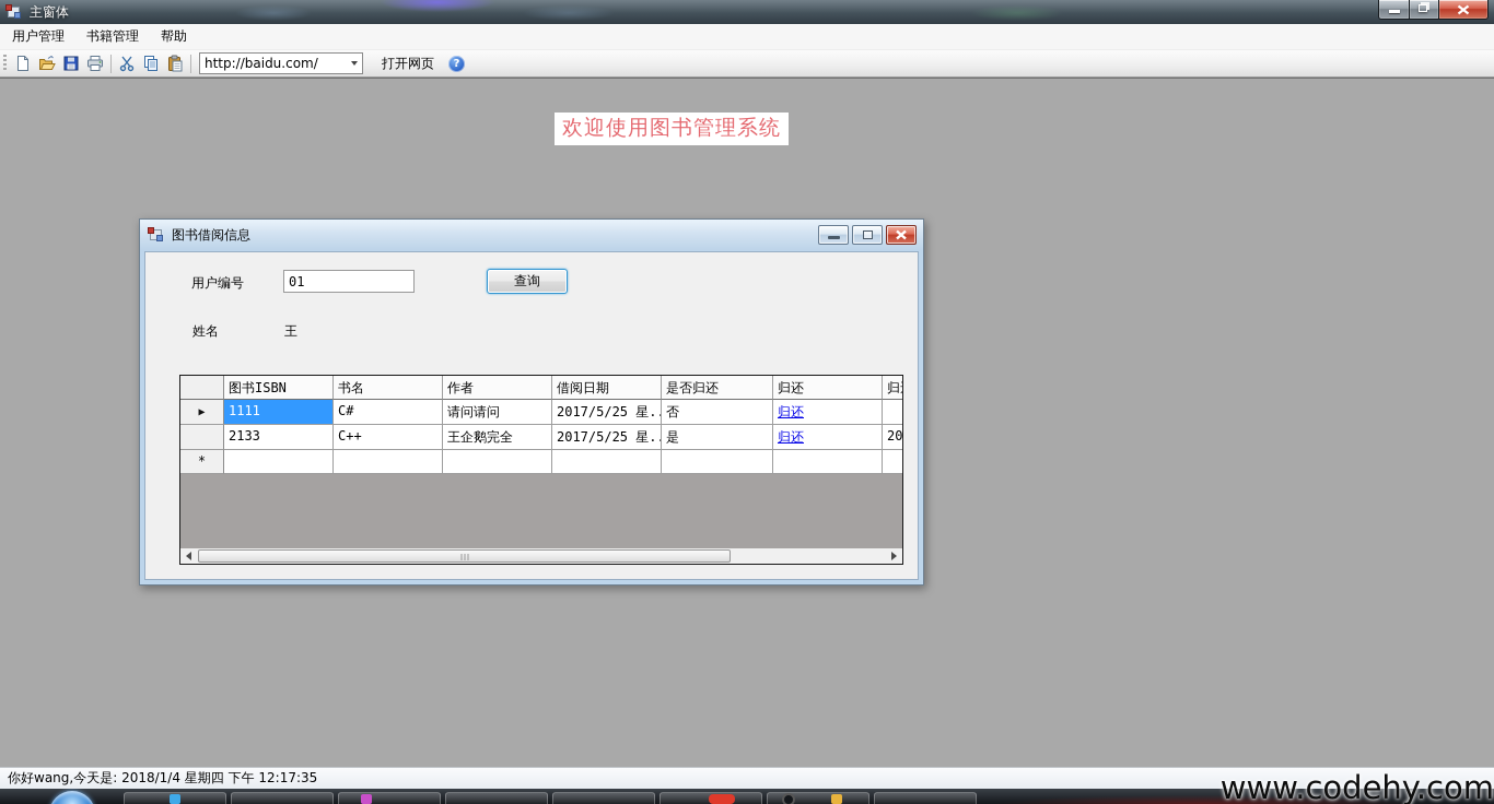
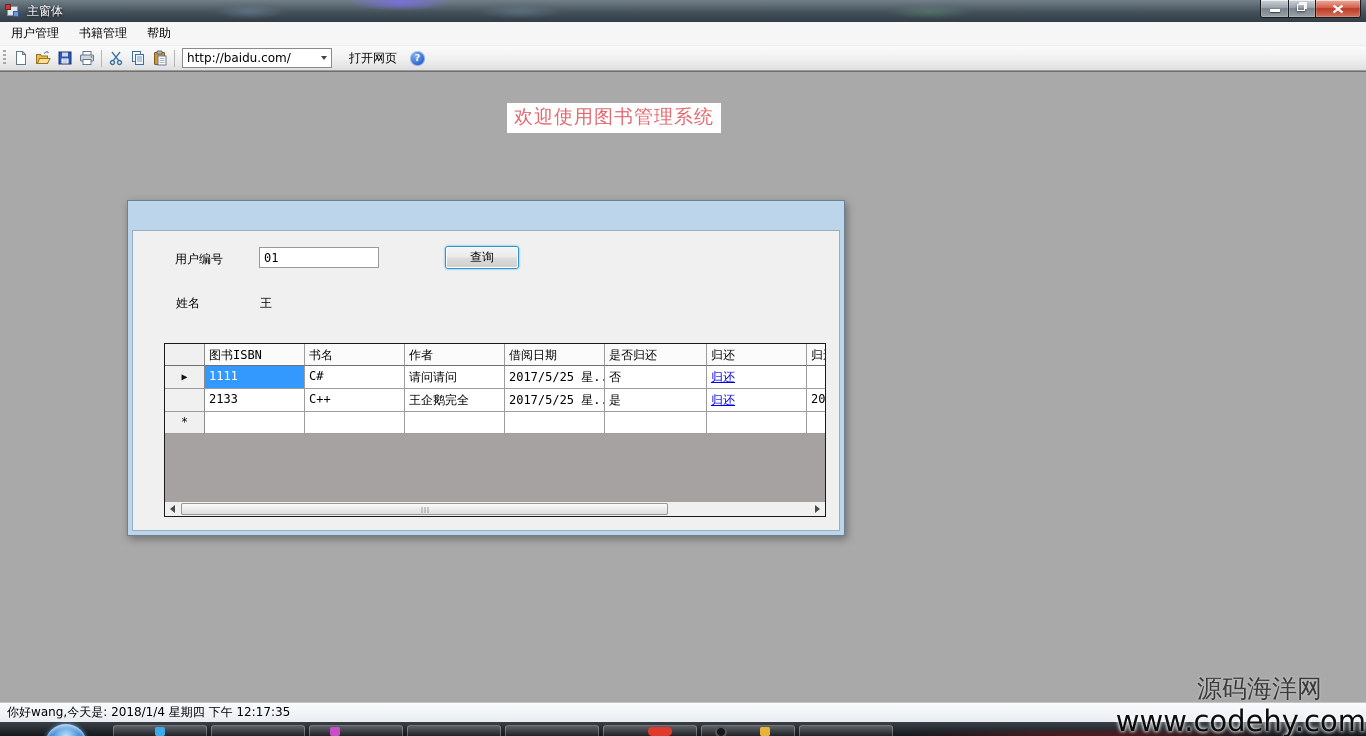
  主窗体
  用户管理
  书籍管理
  帮助
  http://baidu.com/
  打开网页
  ?
  欢迎使用图书管理系统
- 图书借阅信息
  用户编号
  01
  查询
  姓名
  王
  图书ISBN
  书名
  作者
  借阅日期
  是否归还
  归还
  ▶
  1111
  C#
  请问请问
  2017/5/25 星.
  否
  归还
  2133
  C++
  王企鹅完全
  2017/5/25 星.
  是
  归还
  *
  你好wang,今天是: 2018/1/4 星期四 下午 12:17:35
+ 源码海洋网
  www.codehy.com
